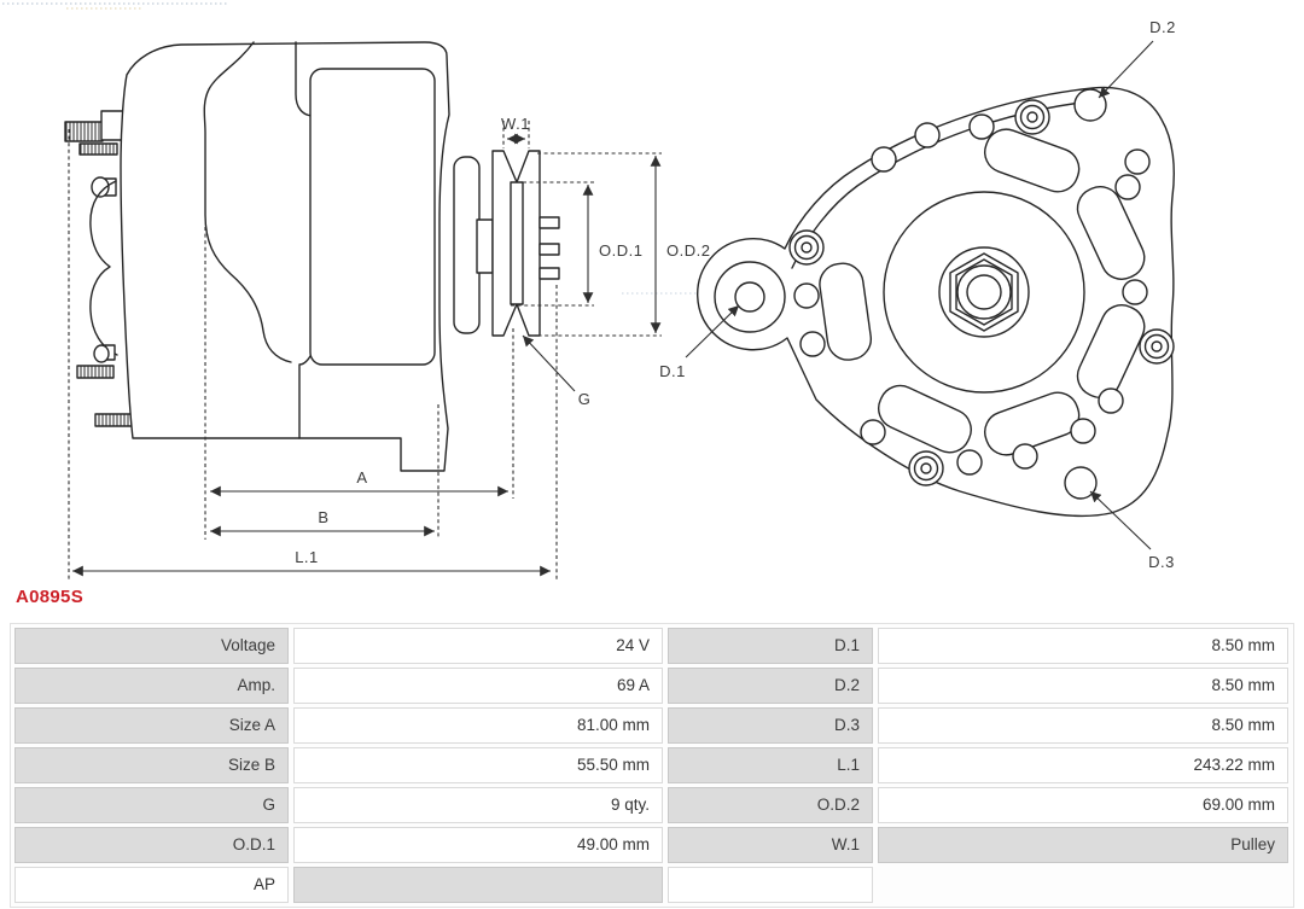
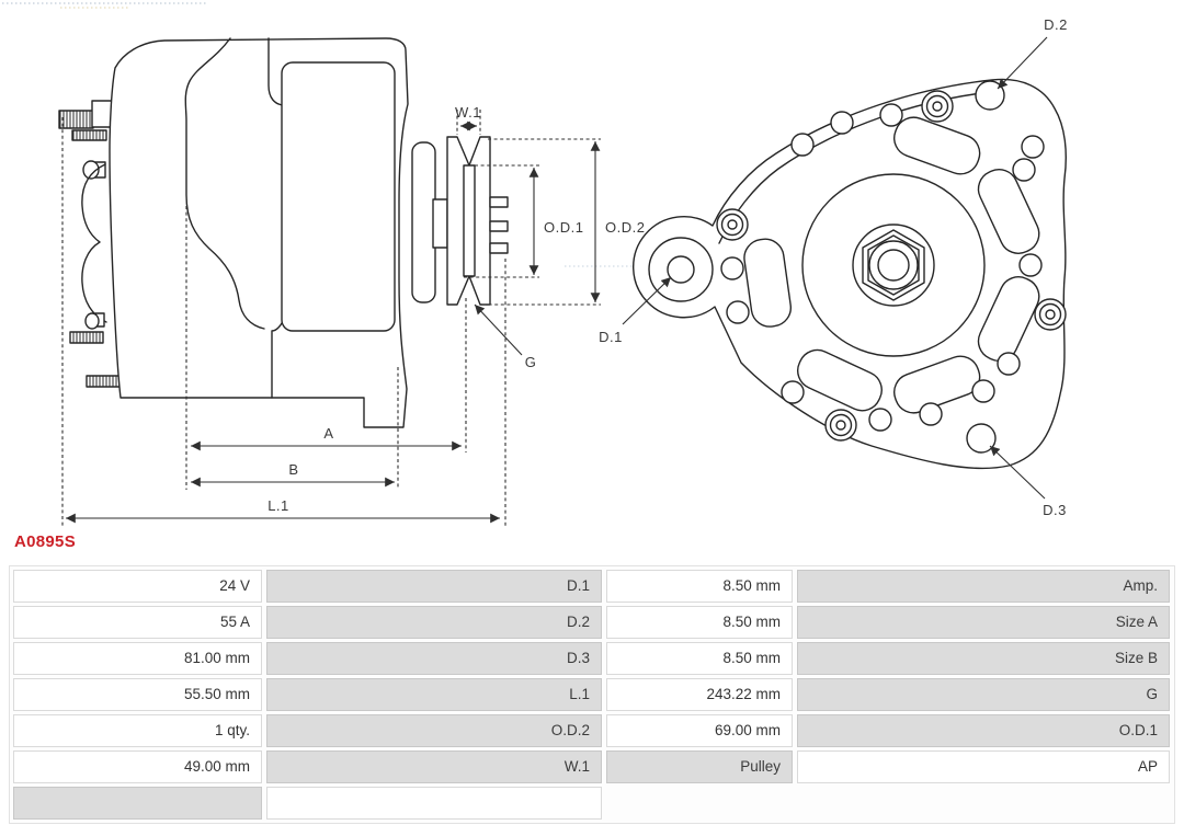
  W.1
  O.D.1
  O.D.2
  G
  A
  B
  L.1
  D.2
  D.1
  D.3
  A0895S
- Voltage
  24 V
  D.1
  8.50 mm
  Amp.
- 69 A
+ 55 A
  D.2
  8.50 mm
  Size A
  81.00 mm
  D.3
  8.50 mm
  Size B
  55.50 mm
  L.1
  243.22 mm
  G
- 9 qty.
+ 1 qty.
  O.D.2
  69.00 mm
  O.D.1
  49.00 mm
  W.1
  Pulley
  AP
